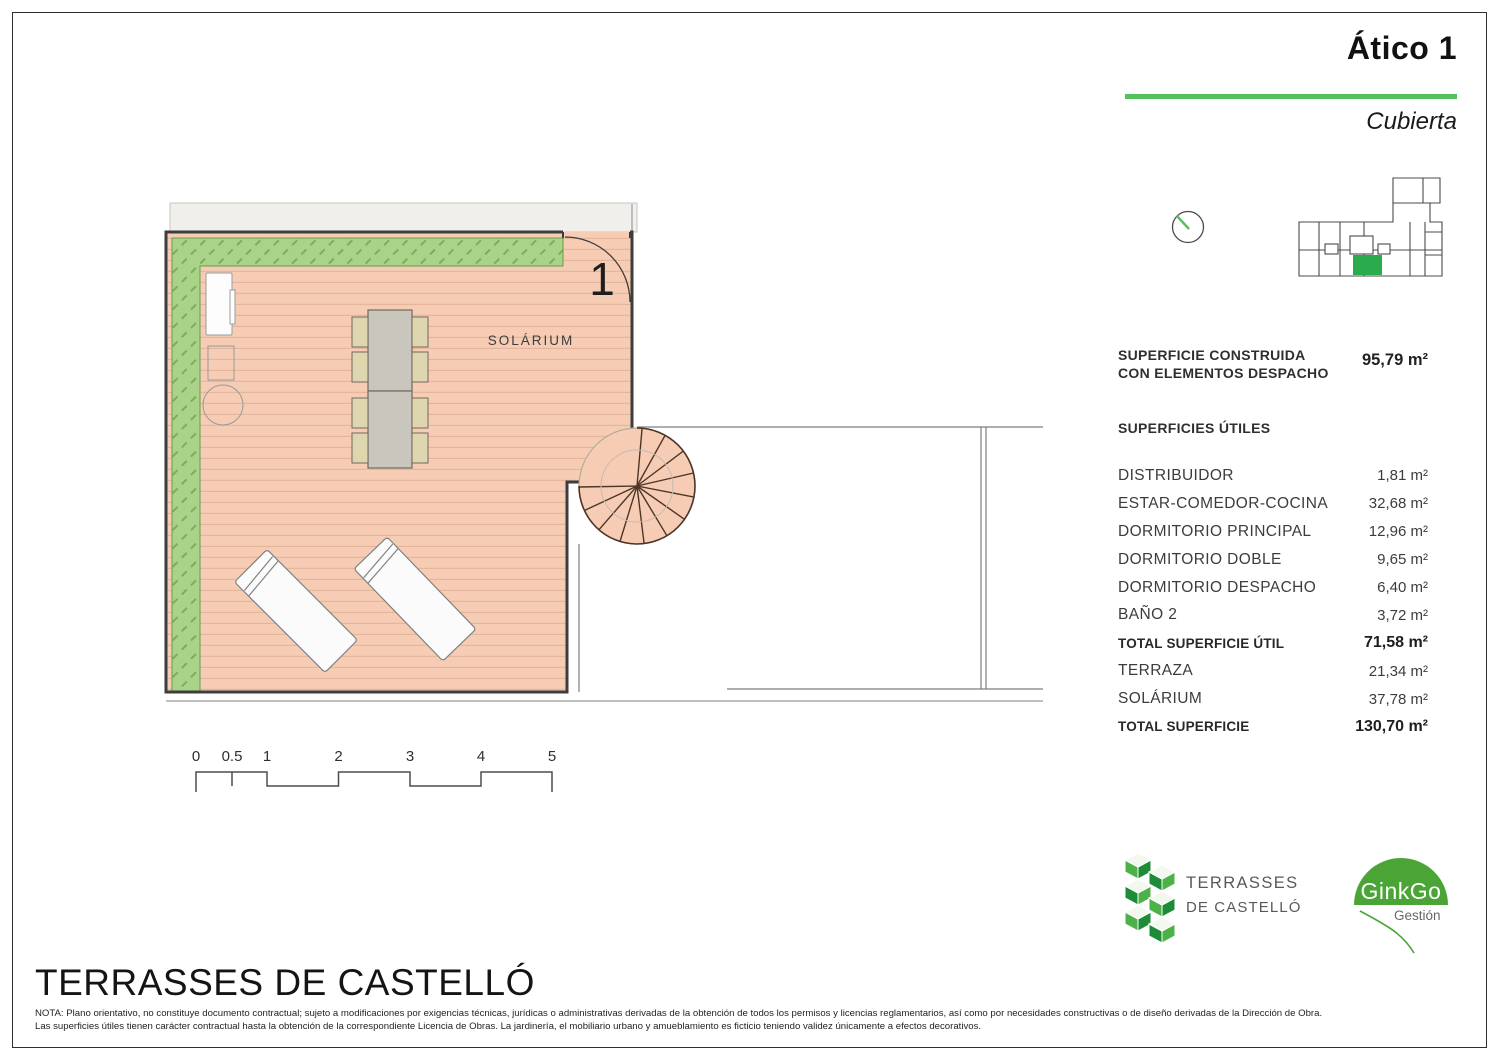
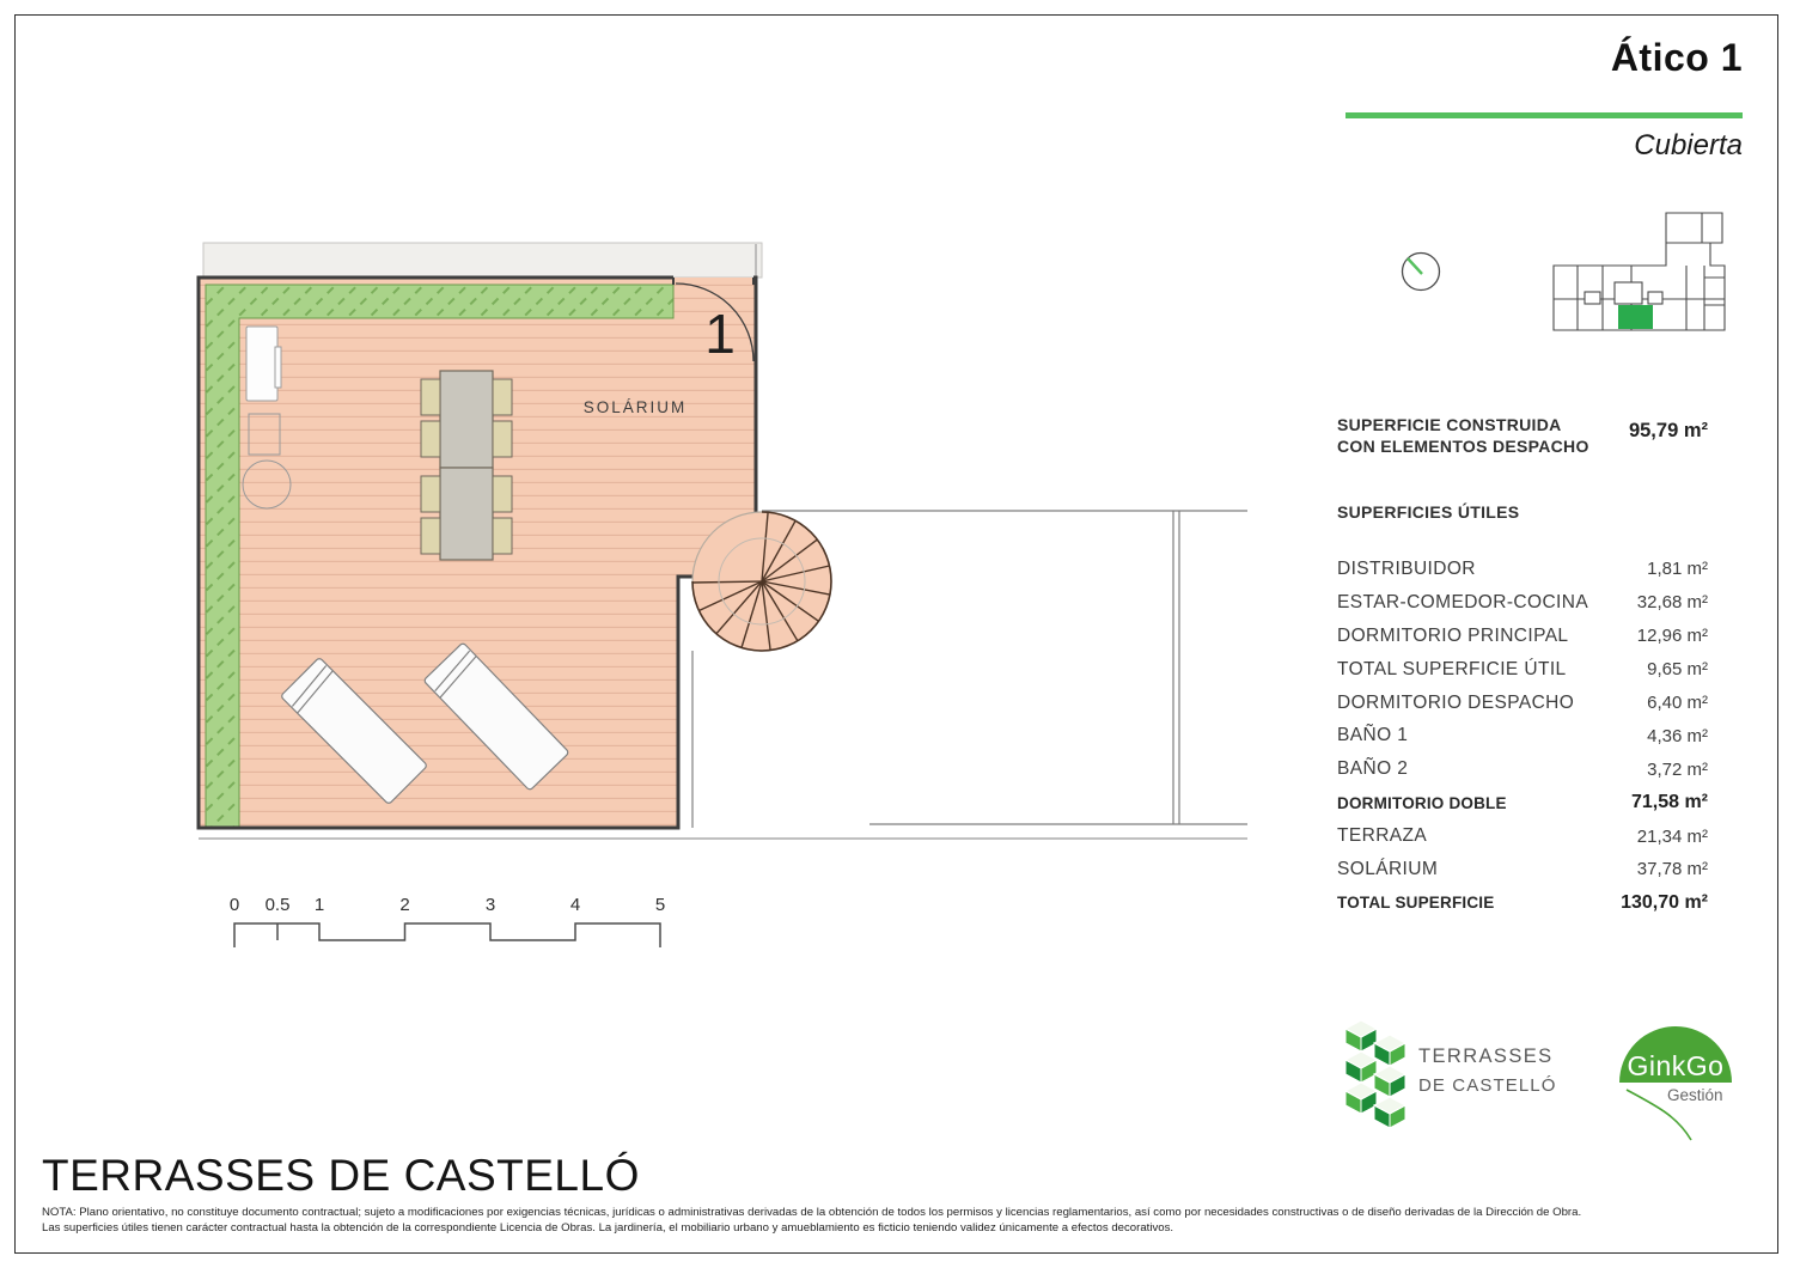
  Ático 1
  Cubierta
  SUPERFICIE CONSTRUIDA CON ELEMENTOS DESPACHO
  95,79 m²
  SUPERFICIES ÚTILES
  DISTRIBUIDOR
  1,81 m²
  ESTAR-COMEDOR-COCINA
  32,68 m²
  DORMITORIO PRINCIPAL
  12,96 m²
- DORMITORIO DOBLE
+ TOTAL SUPERFICIE ÚTIL
  9,65 m²
  DORMITORIO DESPACHO
  6,40 m²
+ BAÑO 1
+ 4,36 m²
  BAÑO 2
  3,72 m²
- TOTAL SUPERFICIE ÚTIL
+ DORMITORIO DOBLE
  71,58 m²
  TERRAZA
  21,34 m²
  SOLÁRIUM
  37,78 m²
  TOTAL SUPERFICIE
  130,70 m²
  1
  SOLÁRIUM
  0
  0.5
  1
  2
  3
  4
  5
  TERRASSES
  DE CASTELLÓ
  GinkGo
  Gestión
  TERRASSES DE CASTELLÓ
  NOTA: Plano orientativo, no constituye documento contractual; sujeto a modificaciones por exigencias técnicas, jurídicas o administrativas derivadas de la obtención de todos los permisos y licencias reglamentarios, así como por necesidades constructivas o de diseño derivadas de la Dirección de Obra.
  Las superficies útiles tienen carácter contractual hasta la obtención de la correspondiente Licencia de Obras. La jardinería, el mobiliario urbano y amueblamiento es ficticio teniendo validez únicamente a efectos decorativos.
